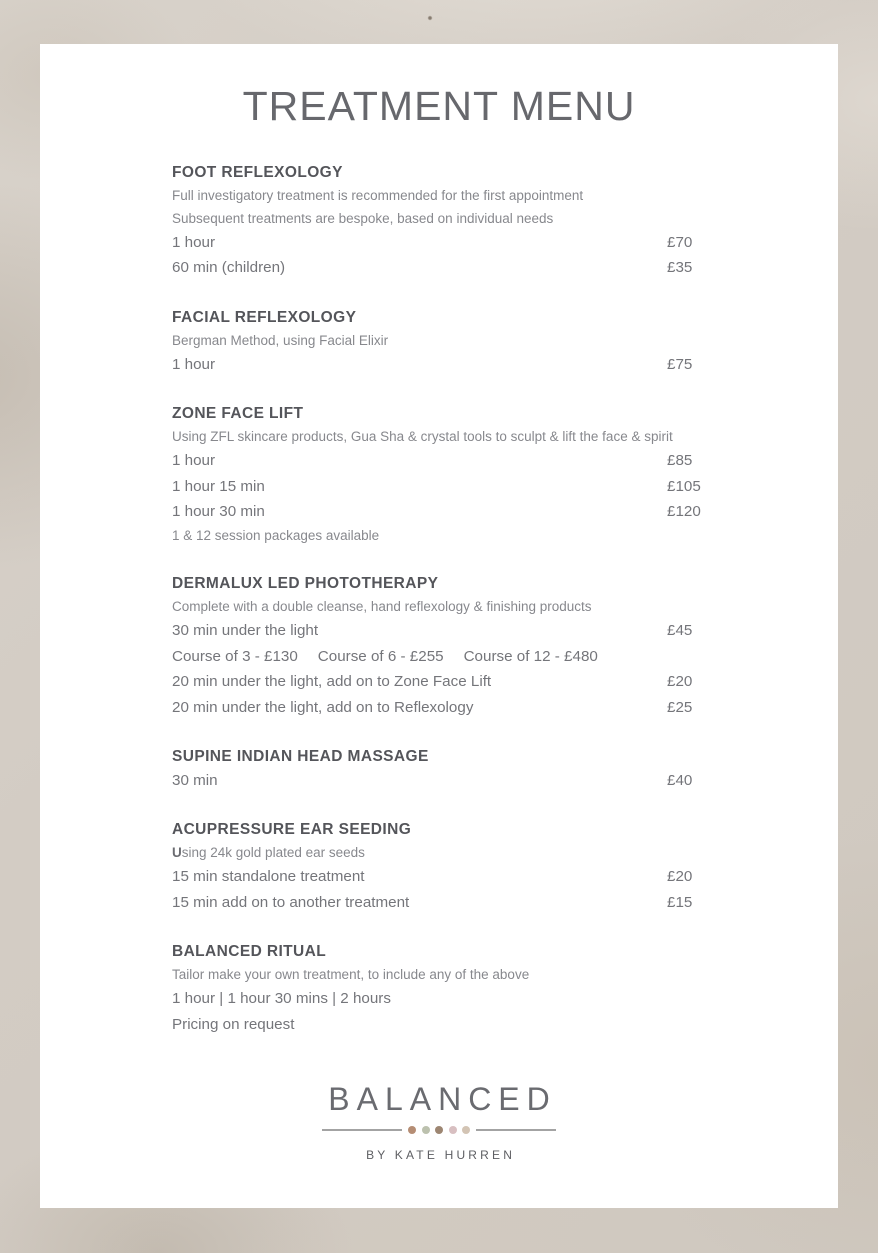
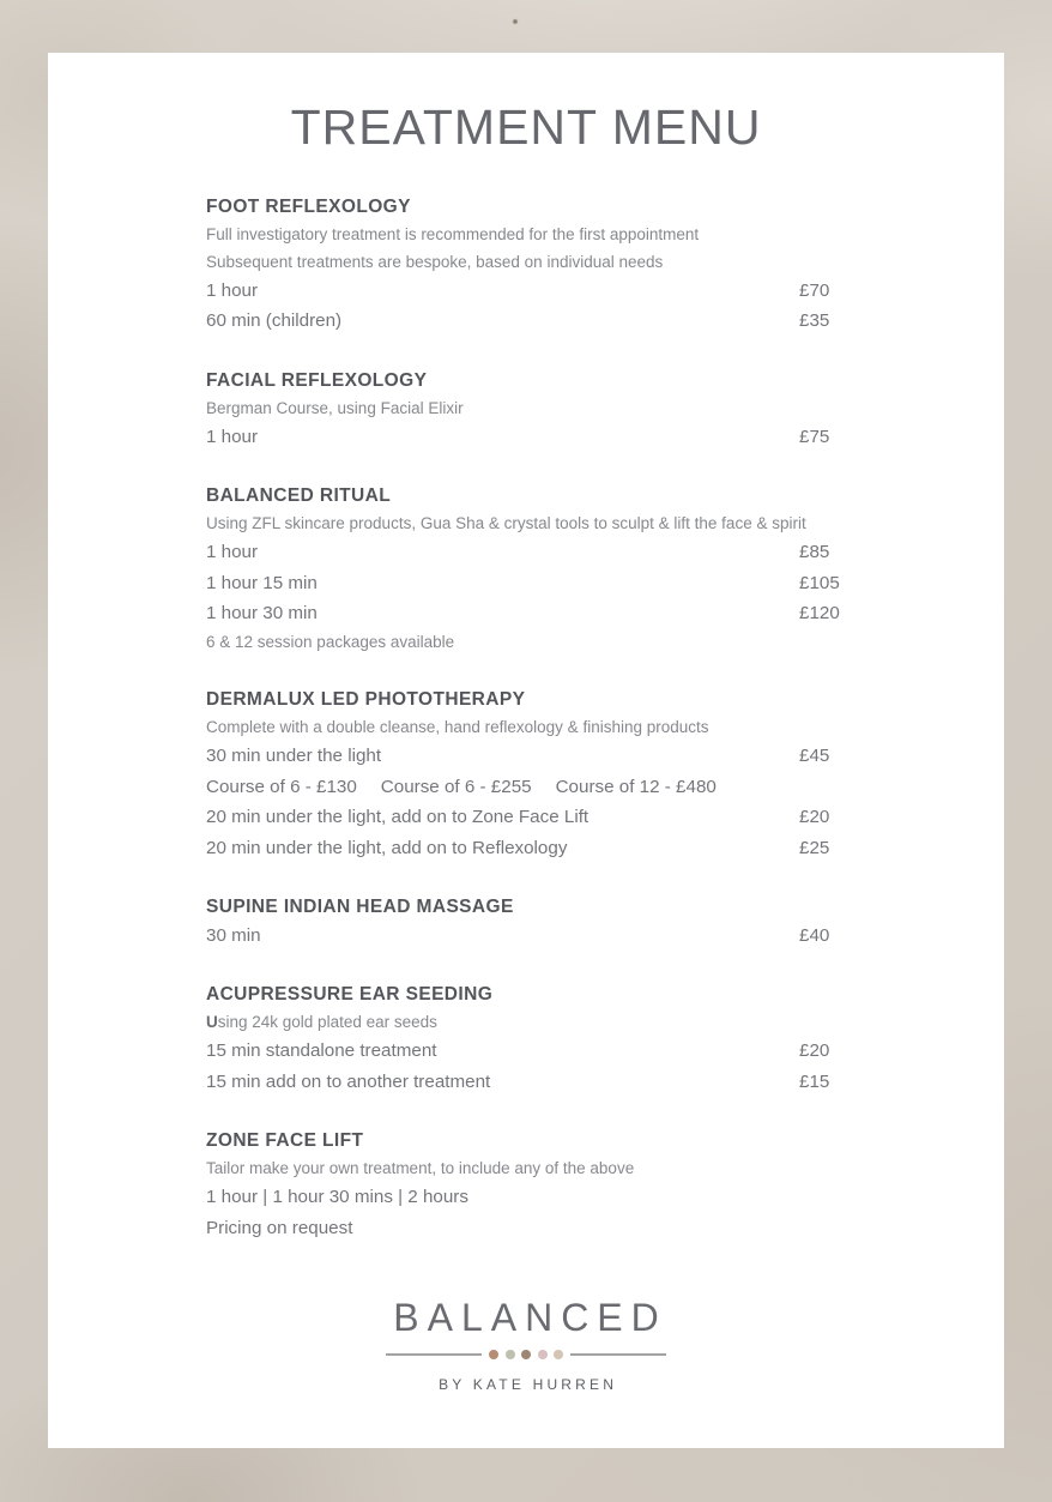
  TREATMENT MENU
  FOOT REFLEXOLOGY
  Full investigatory treatment is recommended for the first appointment
  Subsequent treatments are bespoke, based on individual needs
  1 hour
  £70
  60 min (children)
  £35
  FACIAL REFLEXOLOGY
- Bergman Method, using Facial Elixir
+ Bergman Course, using Facial Elixir
  1 hour
  £75
- ZONE FACE LIFT
+ BALANCED RITUAL
  Using ZFL skincare products, Gua Sha & crystal tools to sculpt & lift the face & spirit
  1 hour
  £85
  1 hour 15 min
  £105
  1 hour 30 min
  £120
- 1 & 12 session packages available
+ 6 & 12 session packages available
  DERMALUX LED PHOTOTHERAPY
  Complete with a double cleanse, hand reflexology & finishing products
  30 min under the light
  £45
- Course of 3 - £130 Course of 6 - £255 Course of 12 - £480
+ Course of 6 - £130 Course of 6 - £255 Course of 12 - £480
  20 min under the light, add on to Zone Face Lift
  £20
  20 min under the light, add on to Reflexology
  £25
  SUPINE INDIAN HEAD MASSAGE
  30 min
  £40
  ACUPRESSURE EAR SEEDING
  Using 24k gold plated ear seeds
  15 min standalone treatment
  £20
  15 min add on to another treatment
  £15
- BALANCED RITUAL
+ ZONE FACE LIFT
  Tailor make your own treatment, to include any of the above
  1 hour | 1 hour 30 mins | 2 hours
  Pricing on request
  BALANCED
  BY KATE HURREN
